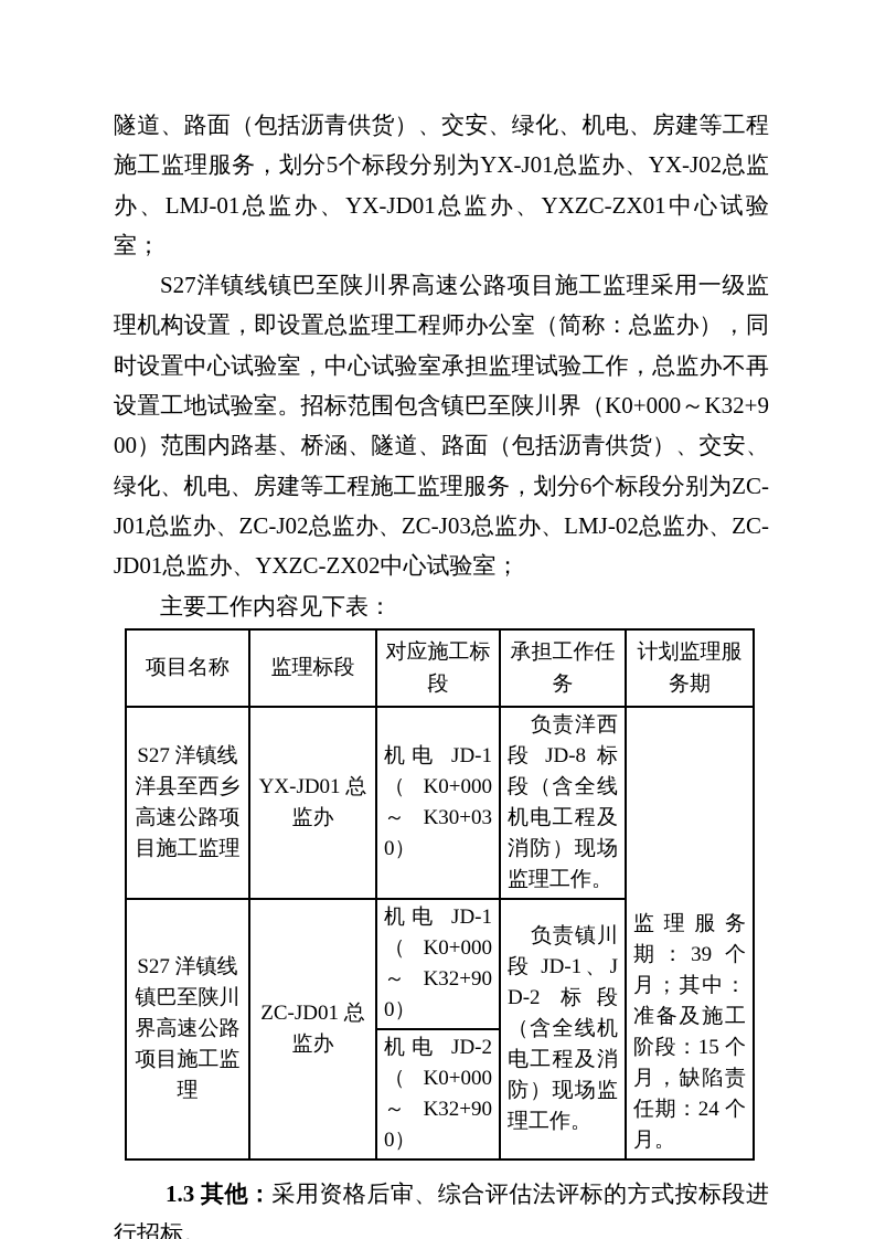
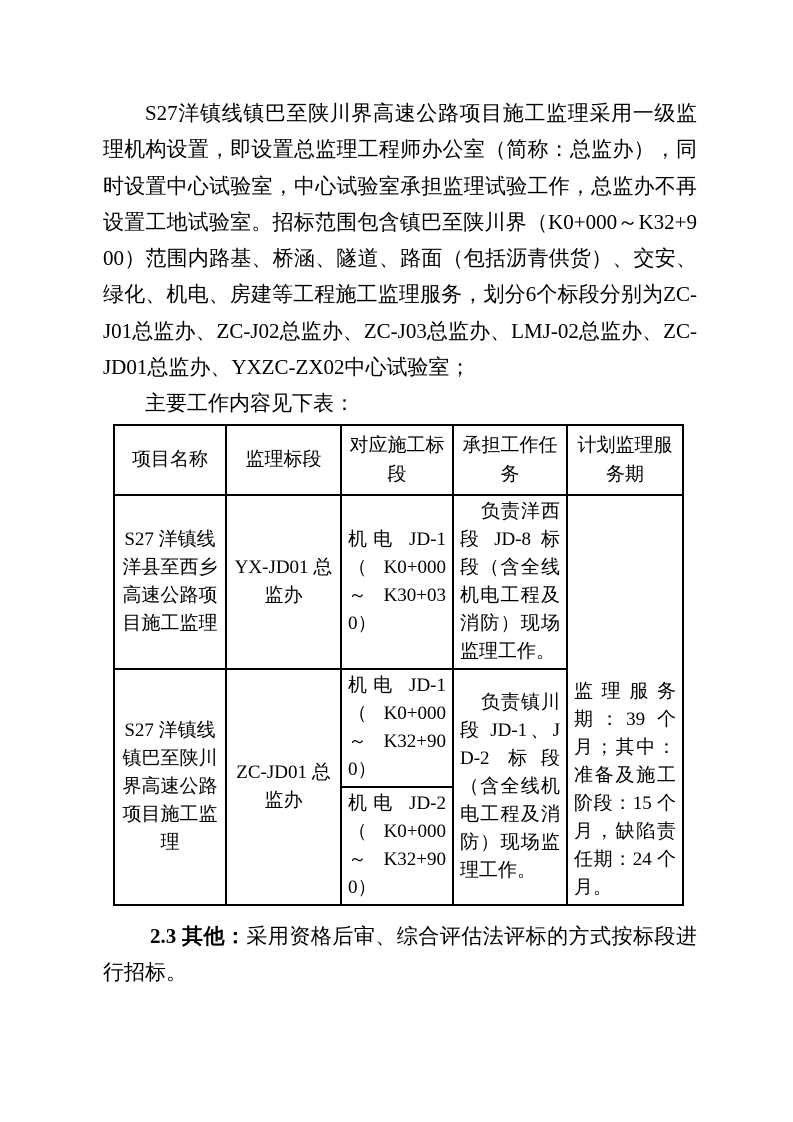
- 隧道、路面（包括沥青供货）、交安、绿化、机电、房建等工程施工监理服务，划分5个标段分别为YX-J01总监办、YX-J02总监办、LMJ-01总监办、YX-JD01总监办、YXZC-ZX01中心试验室；
  S27洋镇线镇巴至陕川界高速公路项目施工监理采用一级监理机构设置，即设置总监理工程师办公室（简称：总监办），同时设置中心试验室，中心试验室承担监理试验工作，总监办不再设置工地试验室。招标范围包含镇巴至陕川界（K0+000～K32+900）范围内路基、桥涵、隧道、路面（包括沥青供货）、交安、绿化、机电、房建等工程施工监理服务，划分6个标段分别为ZC-J01总监办、ZC-J02总监办、ZC-J03总监办、LMJ-02总监办、ZC-JD01总监办、YXZC-ZX02中心试验室；
  主要工作内容见下表：
  项目名称	监理标段	对应施工标段	承担工作任务	计划监理服务期
  S27 洋镇线洋县至西乡高速公路项目施工监理	YX-JD01 总监办	机电 JD-1（K0+000～K30+030）	负责洋西段 JD-8 标段（含全线机电工程及消防）现场监理工作。	监理服务期：39 个月；其中：准备及施工阶段：15 个月，缺陷责任期：24 个月。
  S27 洋镇线镇巴至陕川界高速公路项目施工监理	ZC-JD01 总监办	机电 JD-1（K0+000～K32+900）	负责镇川段 JD-1、JD-2 标段（含全线机电工程及消防）现场监理工作。
  机电 JD-2（K0+000～K32+900）
- 1.3 其他：采用资格后审、综合评估法评标的方式按标段进行招标。
+ 2.3 其他：采用资格后审、综合评估法评标的方式按标段进行招标。
